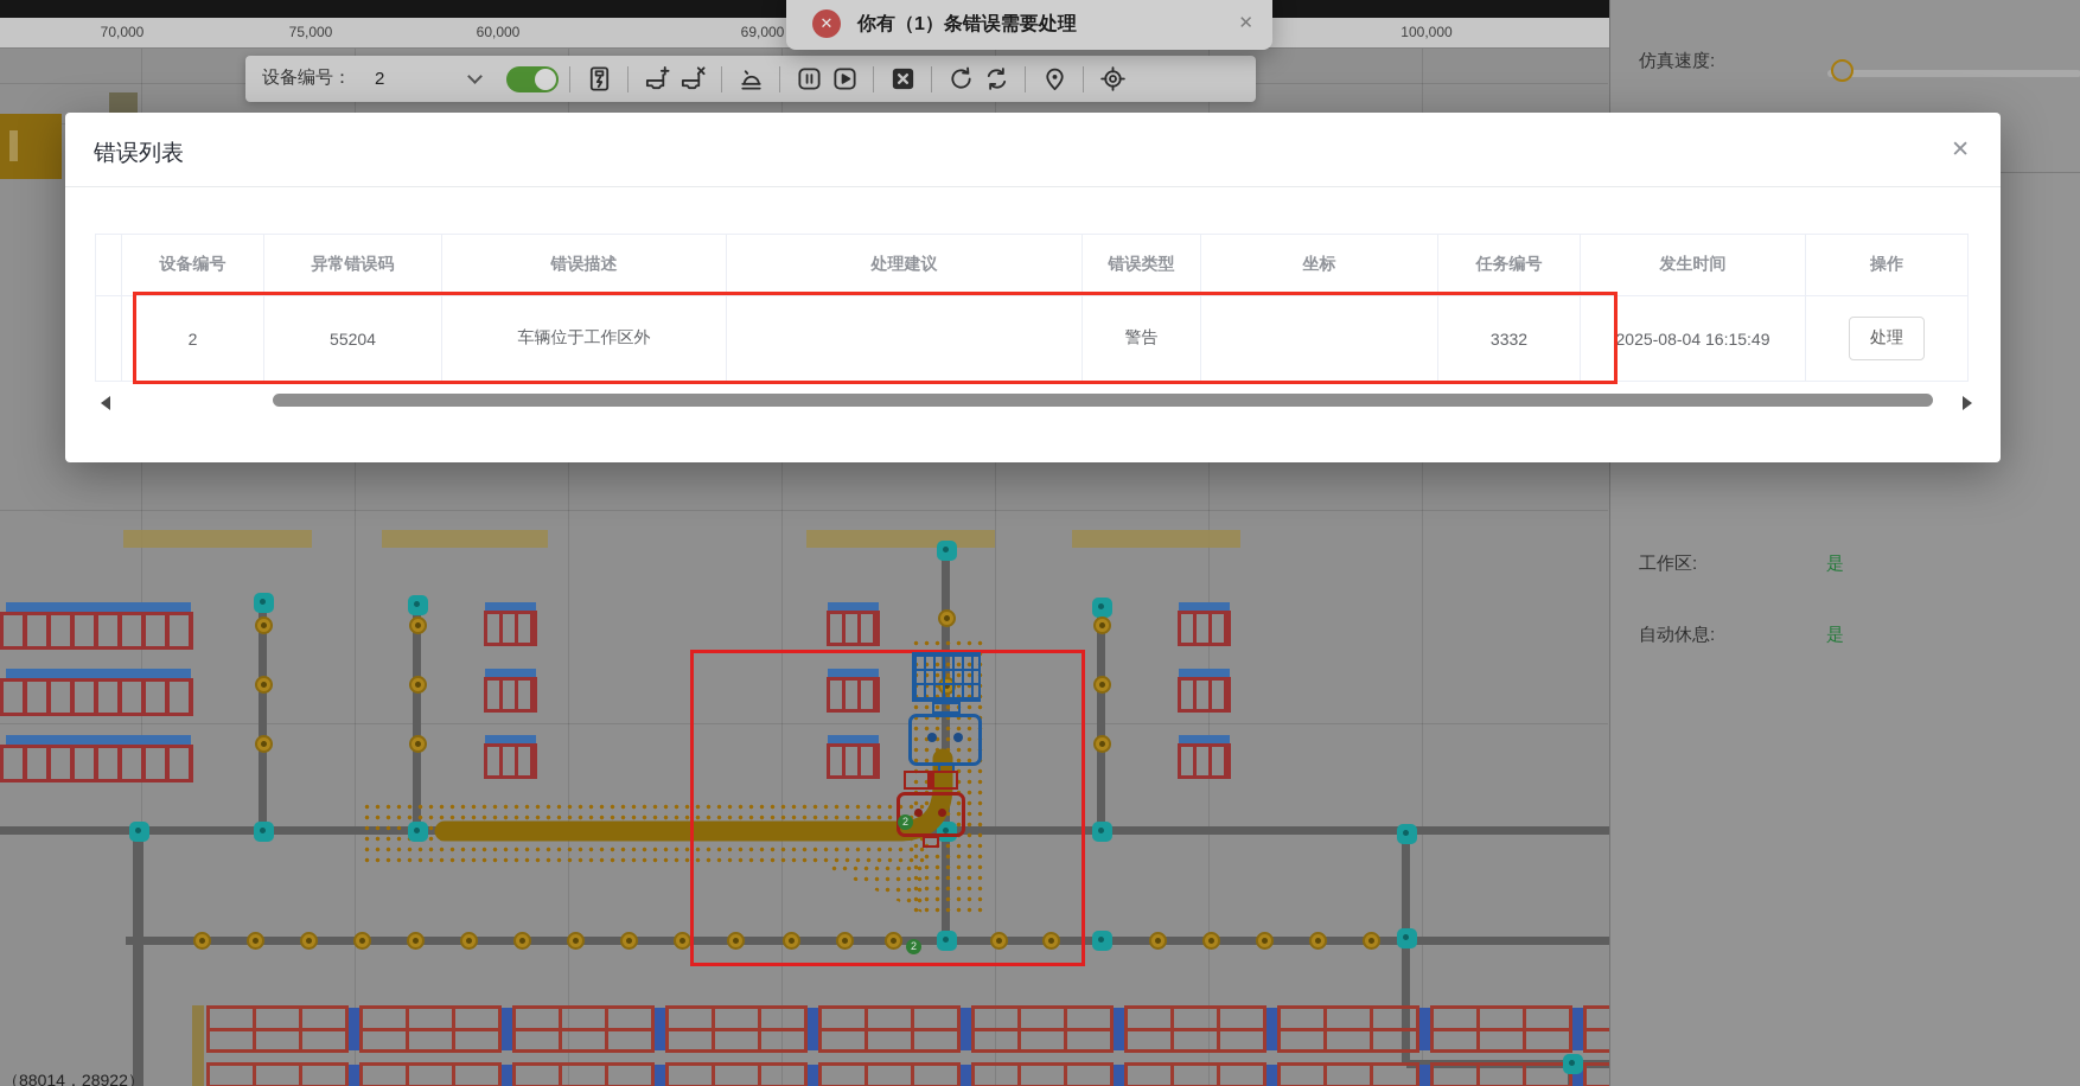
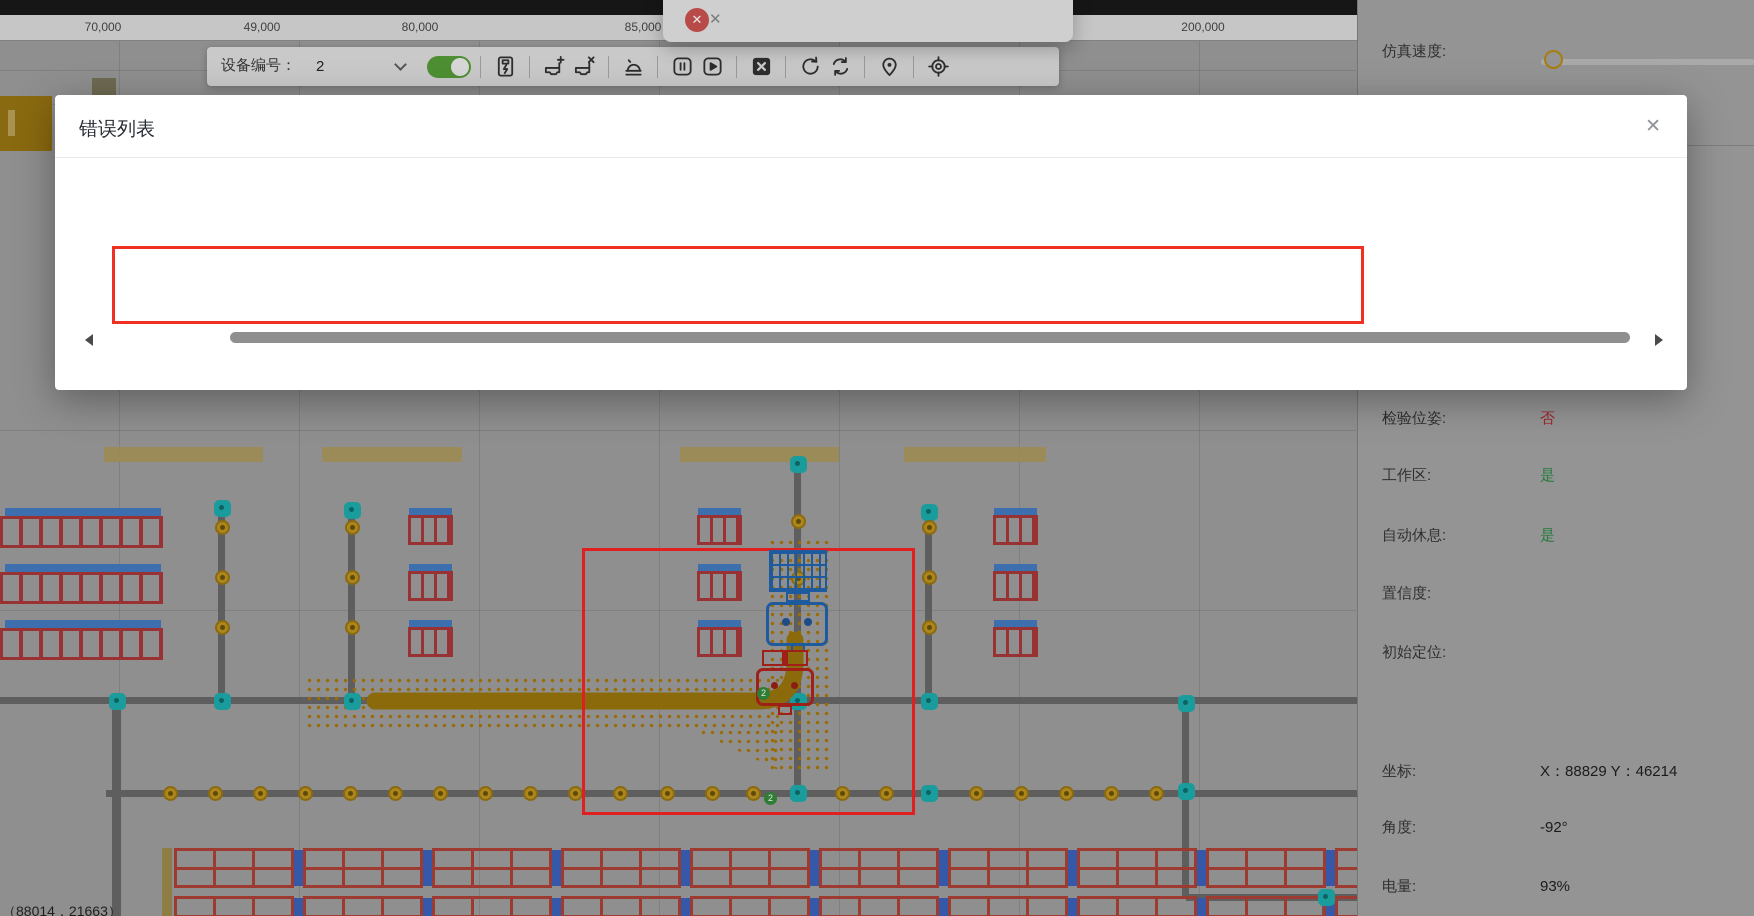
  2
  2
- （88014，28922）
+ （88014，21663）
  70,000
- 75,000
+ 49,000
- 60,000
+ 80,000
- 69,000
+ 85,000
- 100,000
+ 200,000
  设备编号：
  2
  ✕
- 你有（1）条错误需要处理
  ✕
  仿真速度:
+ 检验位姿:
+ 否
  工作区:
  是
  自动休息:
  是
+ 置信度:
+ 初始定位:
+ 坐标:
+ X：88829 Y：46214
+ 角度:
+ -92°
+ 电量:
+ 93%
  错误列表
  ✕
- 	设备编号	异常错误码	错误描述	处理建议	错误类型	坐标	任务编号	发生时间	操作
- 	2	55204	车辆位于工作区外		警告		3332	2025-08-04 16:15:49	处理
